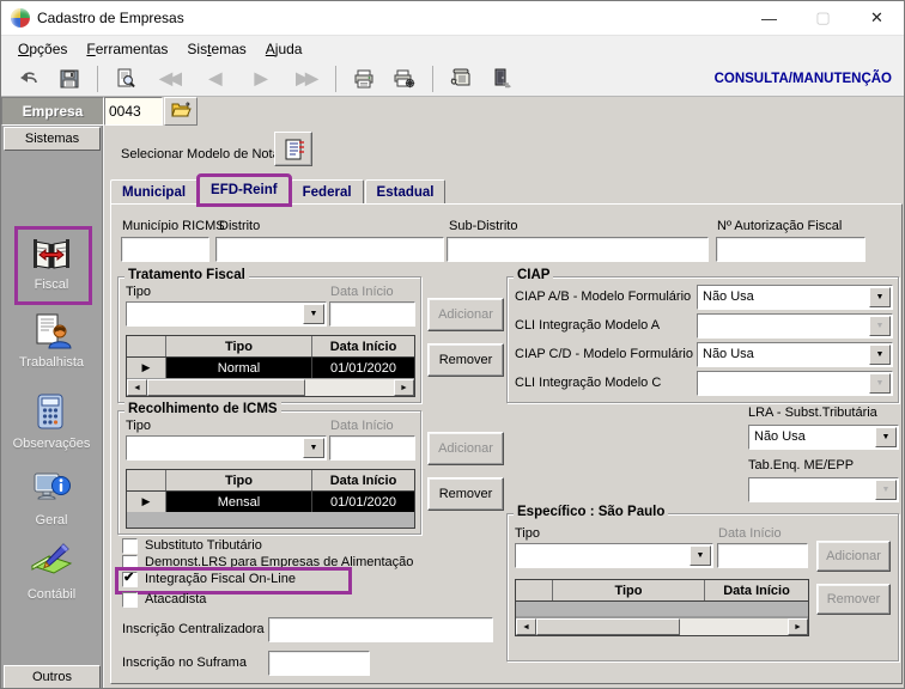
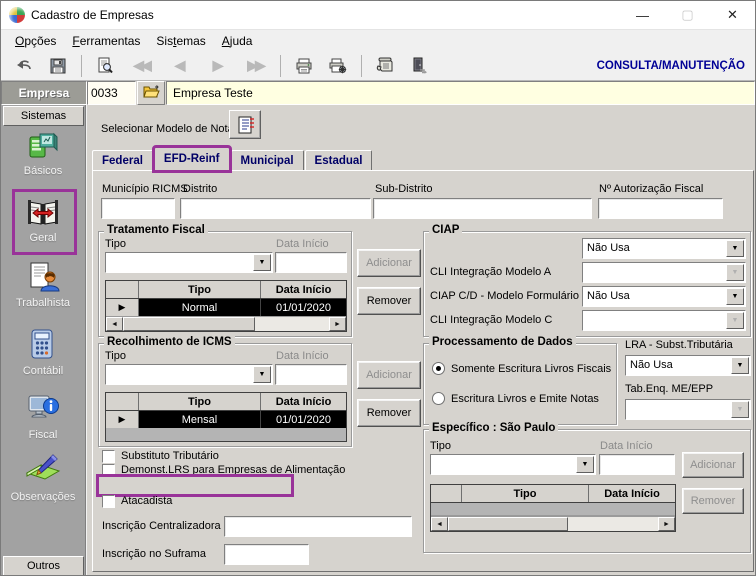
  Cadastro de Empresas
  —
  ▢
  ✕
  Opções
  Ferramentas
  Sistemas
  Ajuda
  ◀◀
  ◀
  ▶
  ▶▶
  CONSULTA/MANUTENÇÃO
  Empresa
- 0043
+ 0033
+ Empresa Teste
  Sistemas
+ Básicos
- Fiscal
+ Geral
  Trabalhista
- Observações
+ Contábil
- Geral
+ Fiscal
- Contábil
+ Observações
  Outros
  Selecionar Modelo de Not
- Municipal
+ Federal
  EFD-Reinf
- Federal
+ Municipal
  Estadual
  Município RICMS
  Distrito
  Sub-Distrito
  Nº Autorização Fiscal
  Tratamento Fiscal
  Tipo
  Data Início
  Tipo
  Data Início
  ▶
  Normal
  01/01/2020
  Adicionar
  Remover
  Recolhimento de ICMS
  Tipo
  Data Início
  Tipo
  Data Início
  ▶
  Mensal
  01/01/2020
  Adicionar
  Remover
  Substituto Tributário
  Demonst.LRS para Empresas de Alimentação
- ✔
- Integração Fiscal On-Line
  Atacadista
  Inscrição Centralizadora
  Inscrição no Suframa
  CIAP
- CIAP A/B - Modelo Formulário
  Não Usa
  CLI Integração Modelo A
  CIAP C/D - Modelo Formulário
  Não Usa
  CLI Integração Modelo C
+ Processamento de Dados
+ Somente Escritura Livros Fiscais
+ Escritura Livros e Emite Notas
  LRA - Subst.Tributária
  Não Usa
  Tab.Enq. ME/EPP
  Específico : São Paulo
  Tipo
  Data Início
  Adicionar
  Tipo
  Data Início
  Remover
